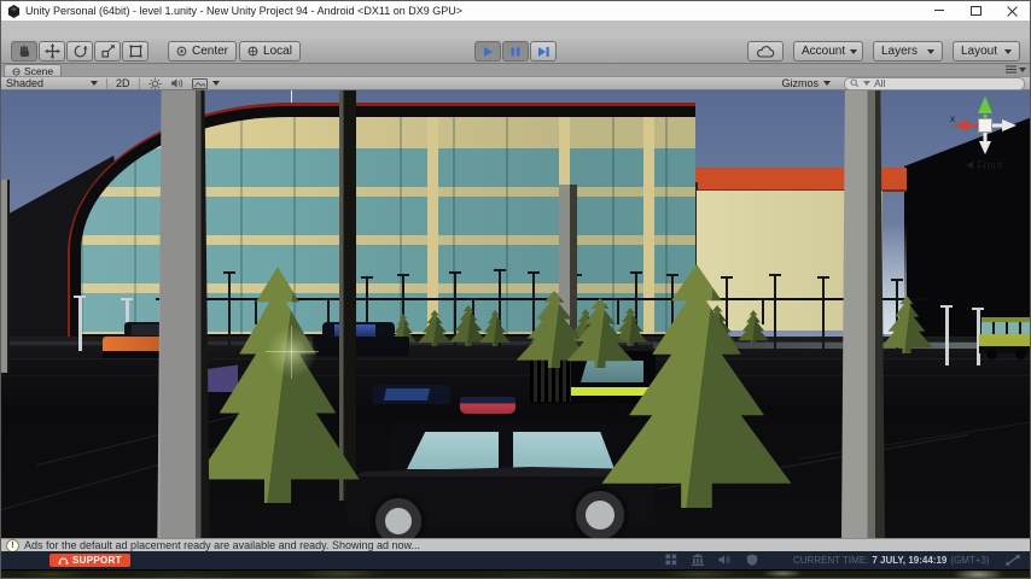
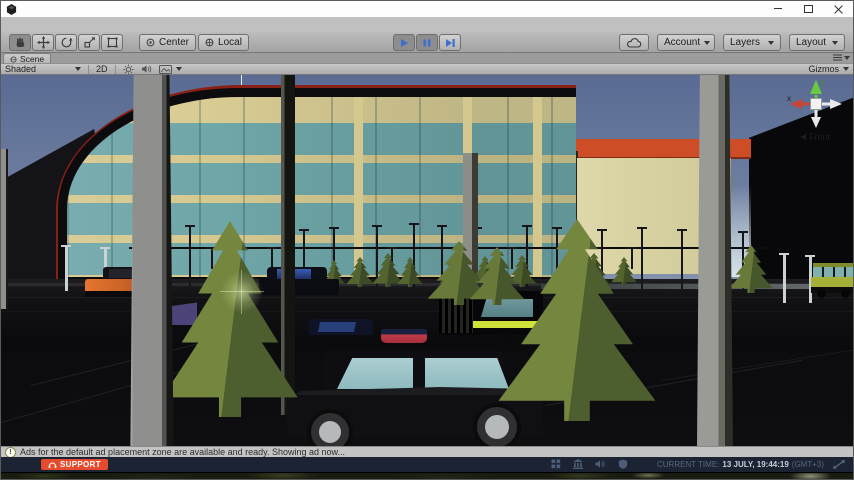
- Unity Personal (64bit) - level 1.unity - New Unity Project 94 - Android <DX11 on DX9 GPU>
  Center
  Local
  Account
  Layers
  Layout
  Scene
  Shaded
  2D
  Gizmos
- All
  y
  x
- Ads for the default ad placement ready are available and ready. Showing ad now...
+ Ads for the default ad placement zone are available and ready. Showing ad now...
  SUPPORT
  CURRENT TIME:
- 7 JULY, 19:44:19
+ 13 JULY, 19:44:19
  (GMT+3)
